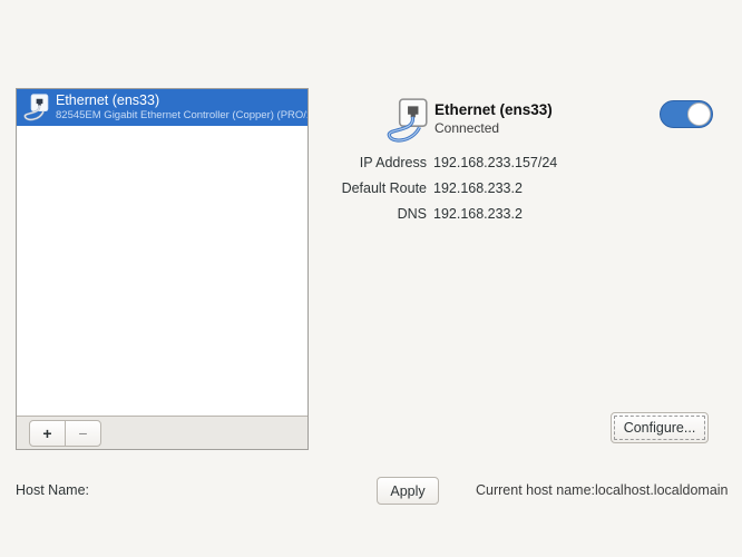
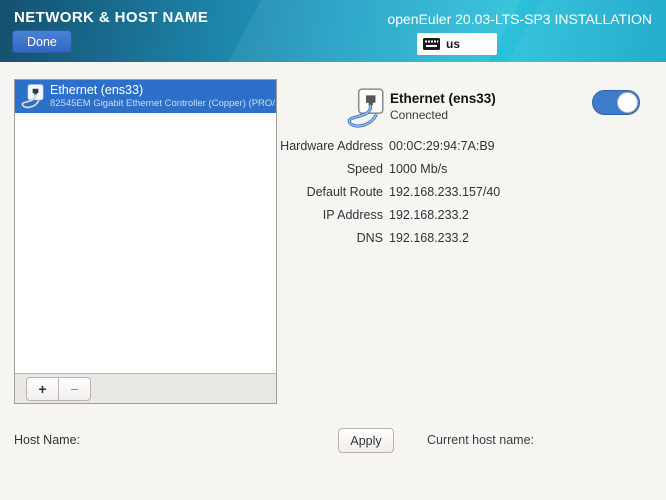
+ NETWORK & HOST NAME
+ Done
+ openEuler 20.03-LTS-SP3 INSTALLATION
+ us
  Ethernet (ens33)
  82545EM Gigabit Ethernet Controller (Copper) (PRO/
  +
  −
  Ethernet (ens33)
  Connected
+ Hardware Address
+ 00:0C:29:94:7A:B9
+ Speed
+ 1000 Mb/s
- IP Address
+ Default Route
- 192.168.233.157/24
+ 192.168.233.157/40
- Default Route
+ IP Address
  192.168.233.2
  DNS
  192.168.233.2
- Configure...
  Host Name:
  Apply
  Current host name:
- localhost.localdomain
